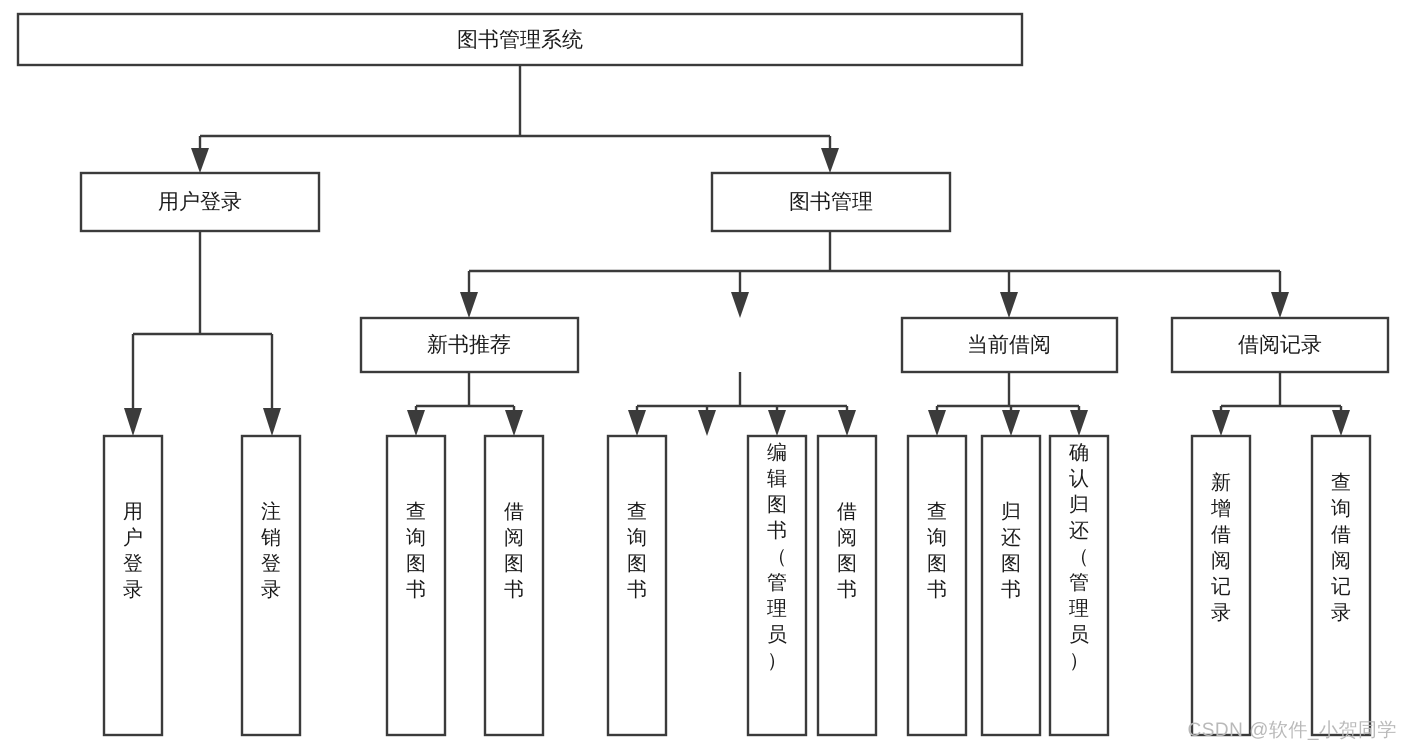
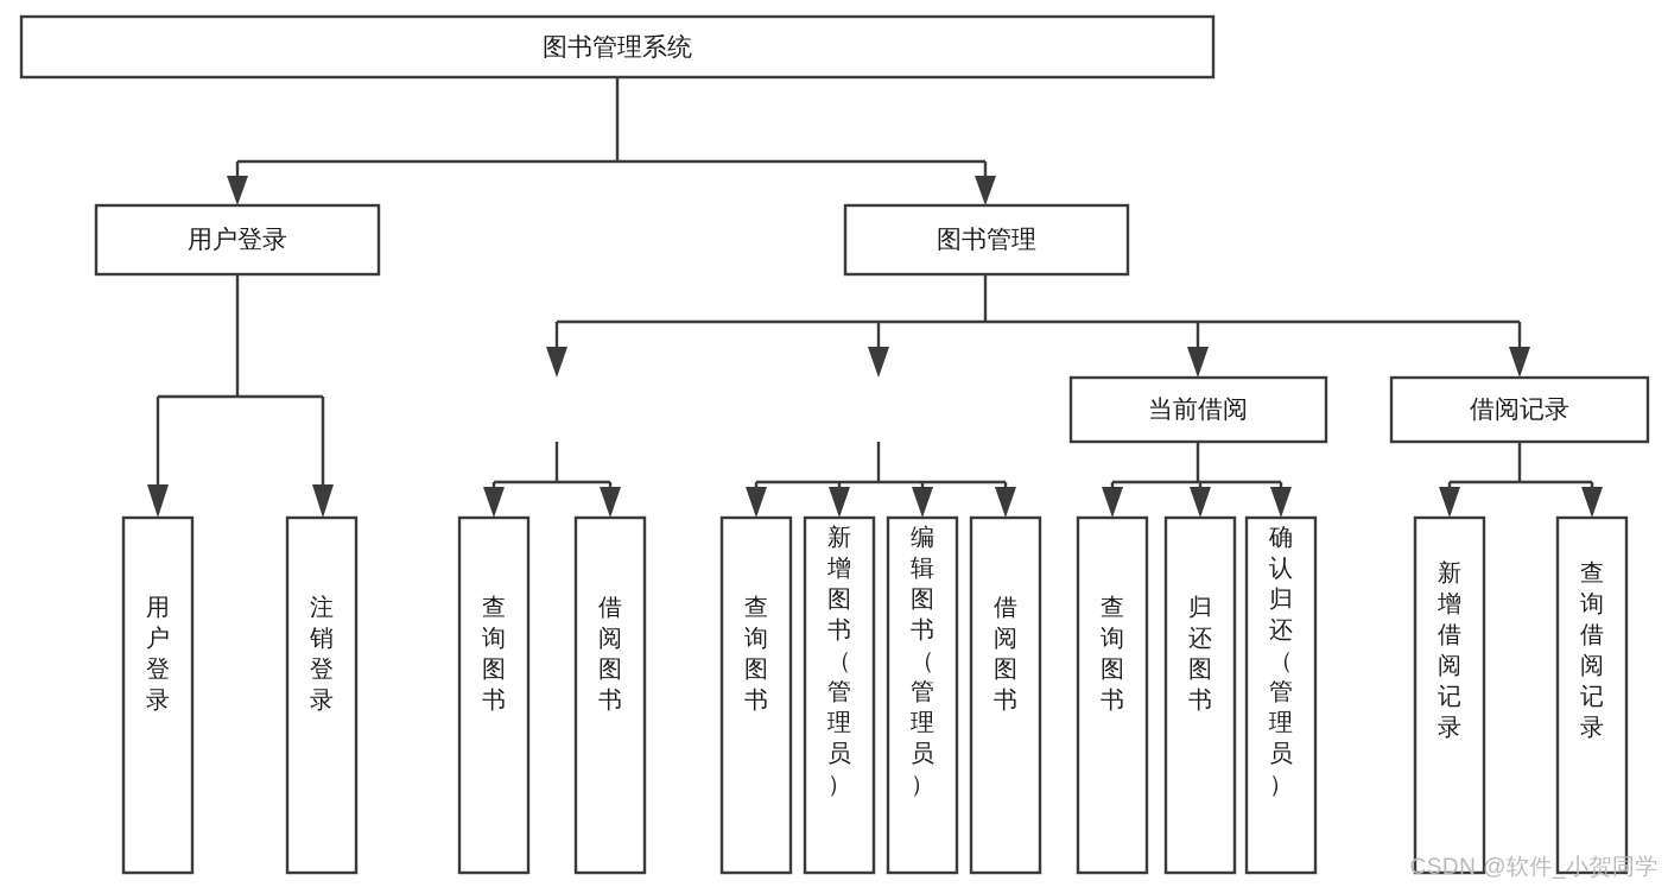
  图书管理系统
  用户登录
  图书管理
- 新书推荐
  当前借阅
  借阅记录
  用户登录
  注销登录
  查询图书
  借阅图书
  查询图书
+ 新增图书（管理员）
  编辑图书（管理员）
  借阅图书
  查询图书
  归还图书
  确认归还（管理员）
  新增借阅记录
  查询借阅记录
  CSDN @软件_小贺同学
